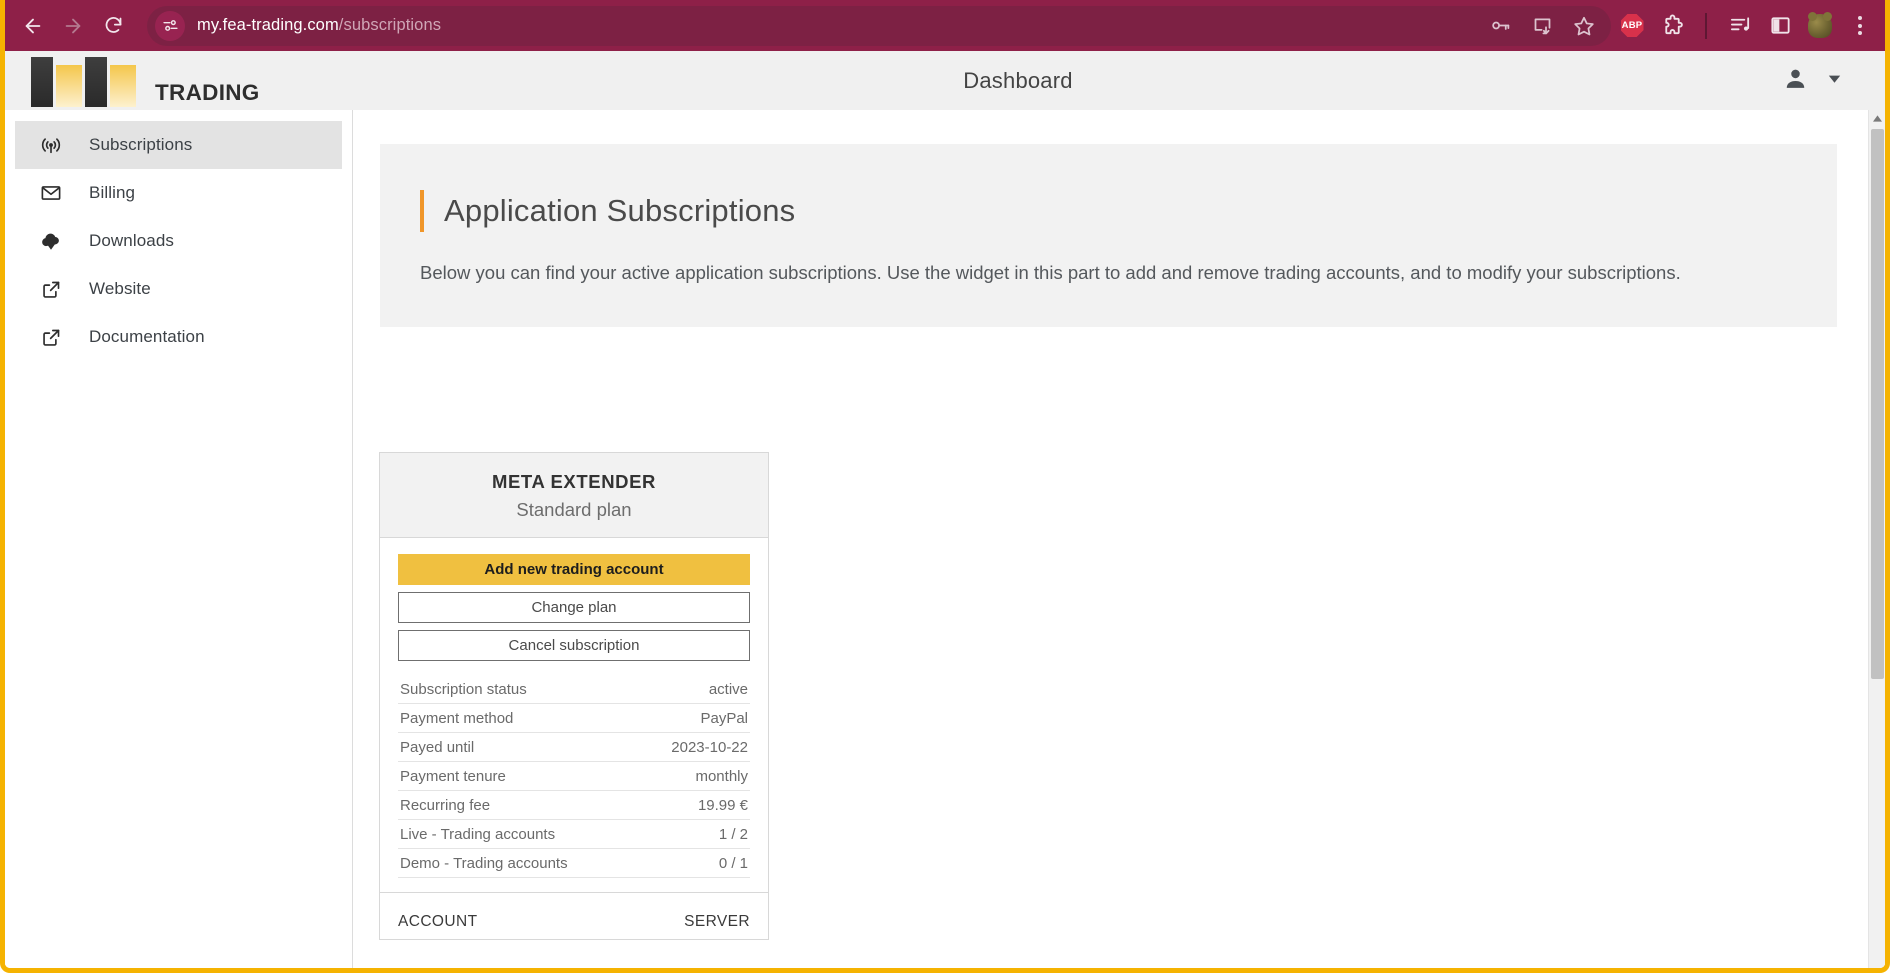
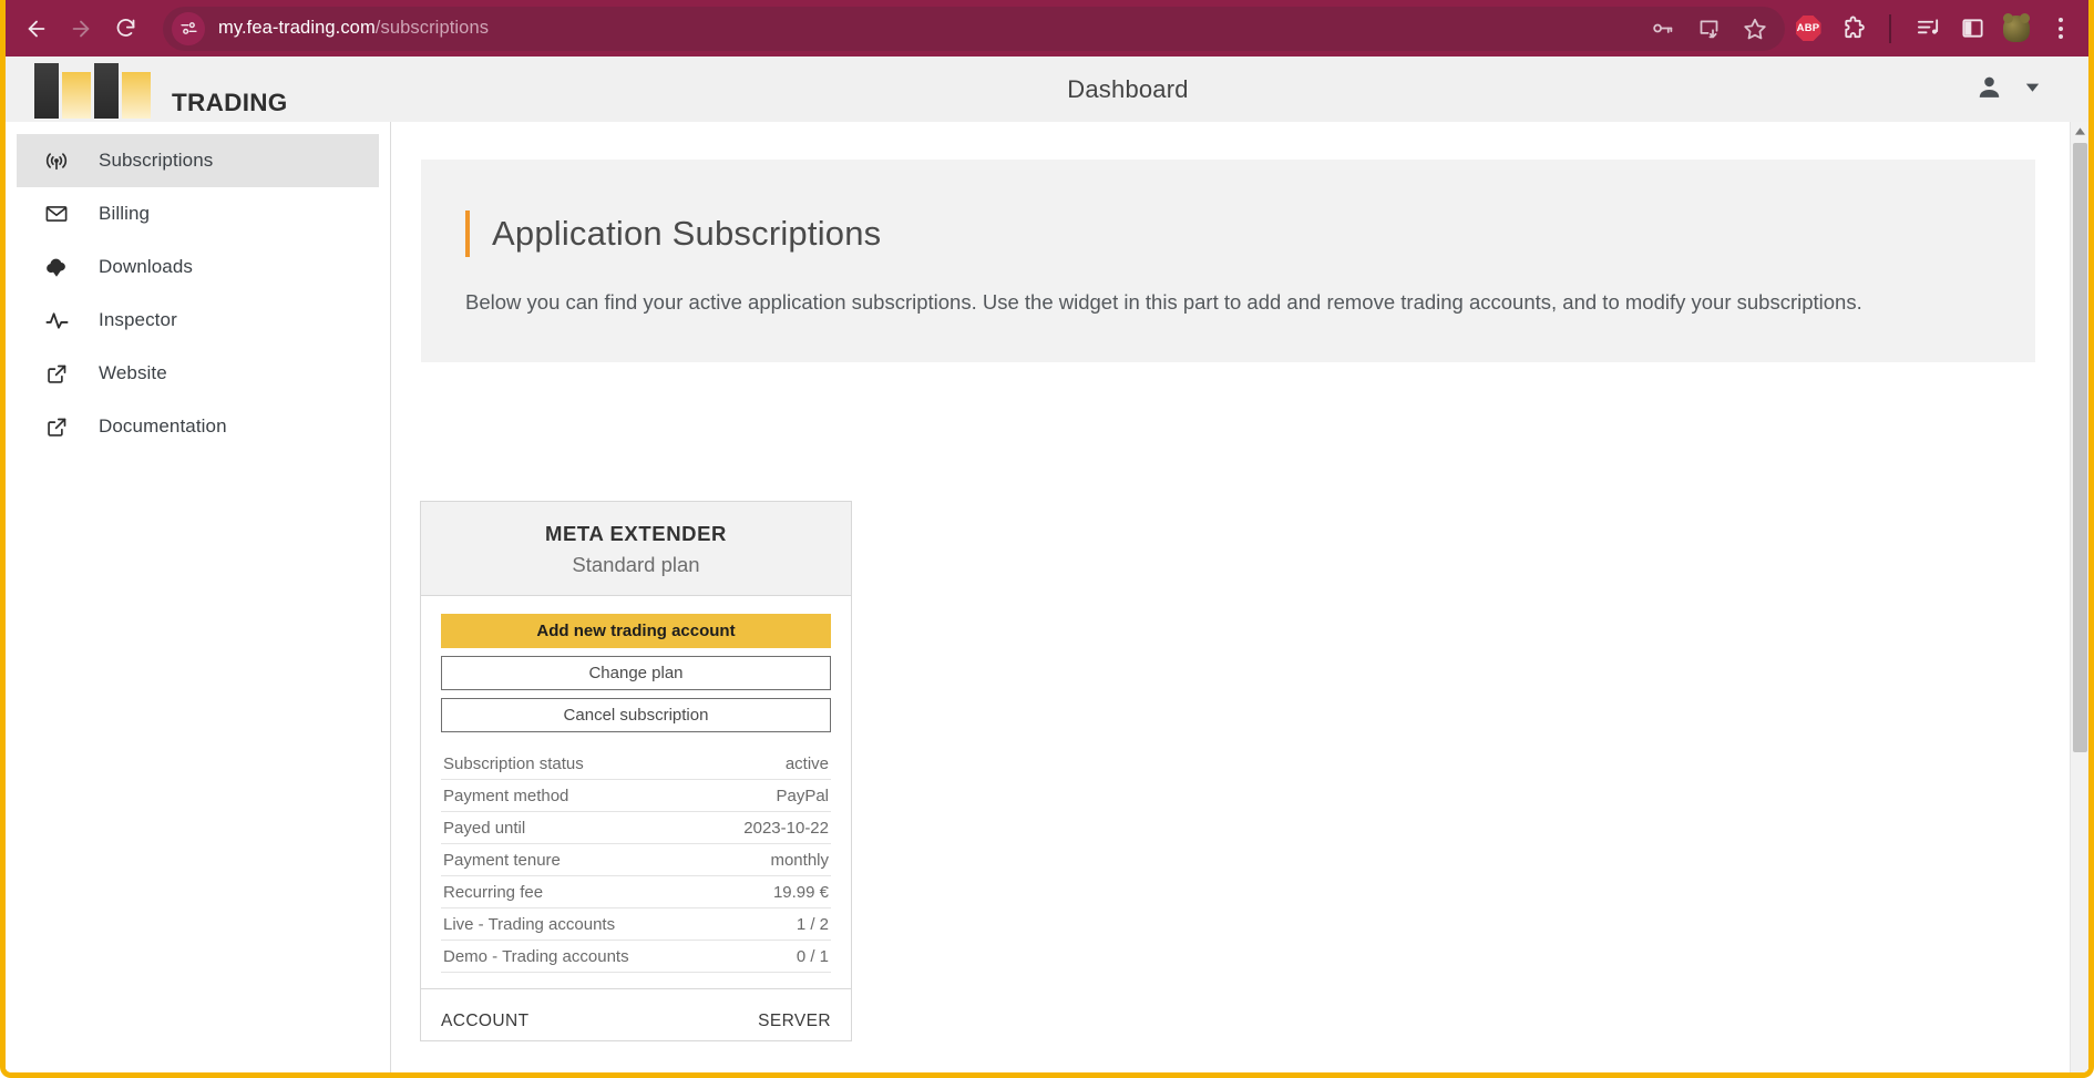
  my.fea-trading.com/subscriptions
  ABP
  TRADING
  Dashboard
  Subscriptions
  Billing
  Downloads
+ Inspector
  Website
  Documentation
  Application Subscriptions
  Below you can find your active application subscriptions. Use the widget in this part to add and remove trading accounts, and to modify your subscriptions.
  META EXTENDER
  Standard plan
  Add new trading account
  Change plan
  Cancel subscription
  Subscription status
  active
  Payment method
  PayPal
  Payed until
  2023-10-22
  Payment tenure
  monthly
  Recurring fee
  19.99 €
  Live - Trading accounts
  1 / 2
  Demo - Trading accounts
  0 / 1
  ACCOUNT
  SERVER
